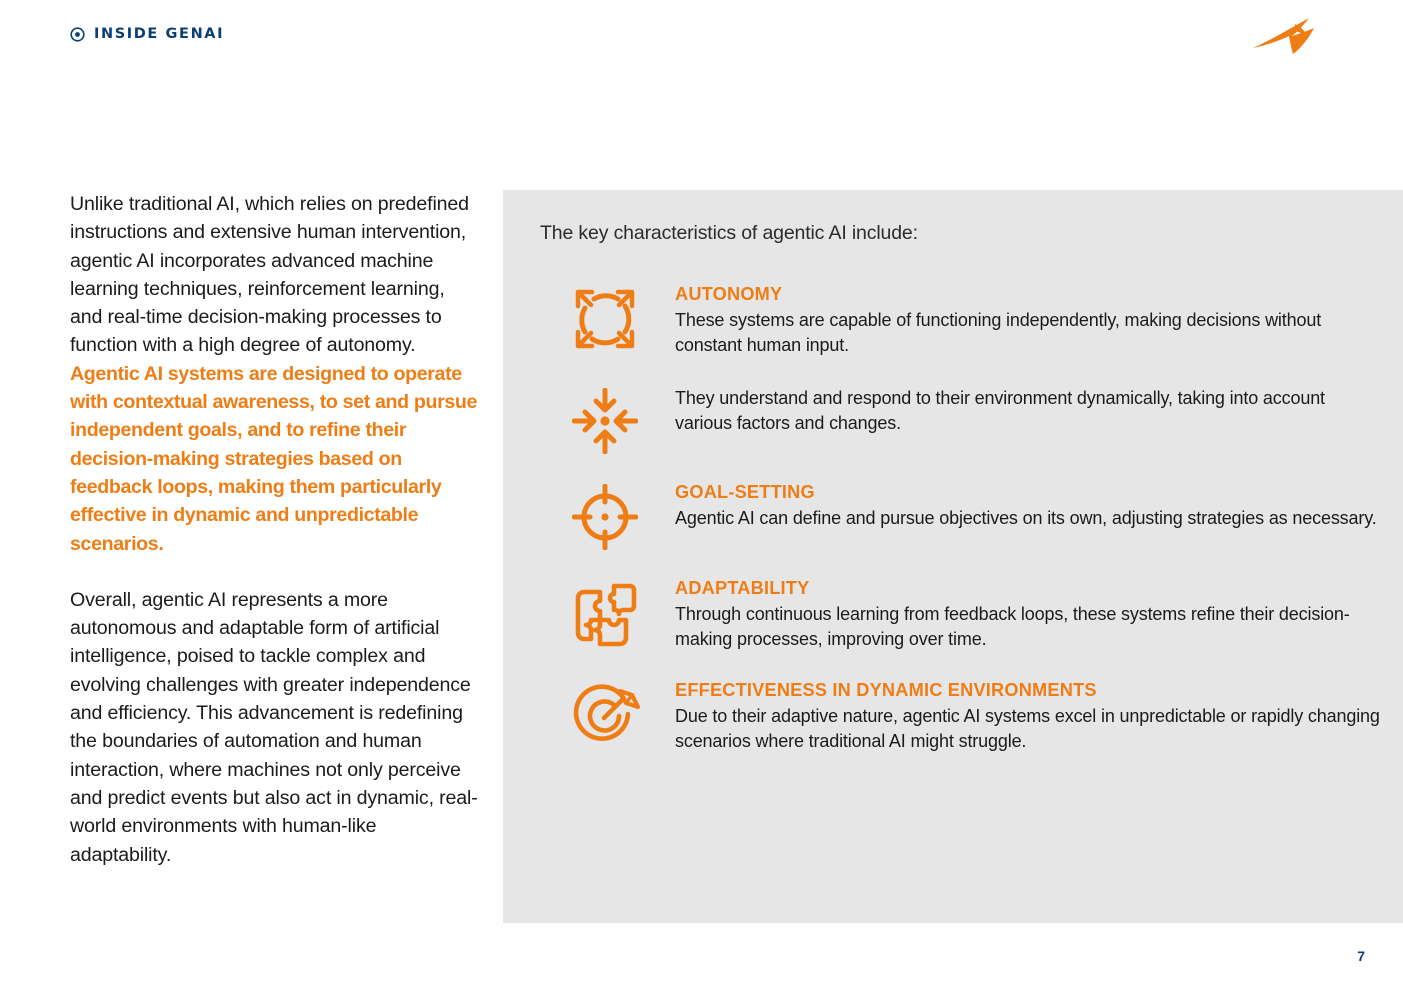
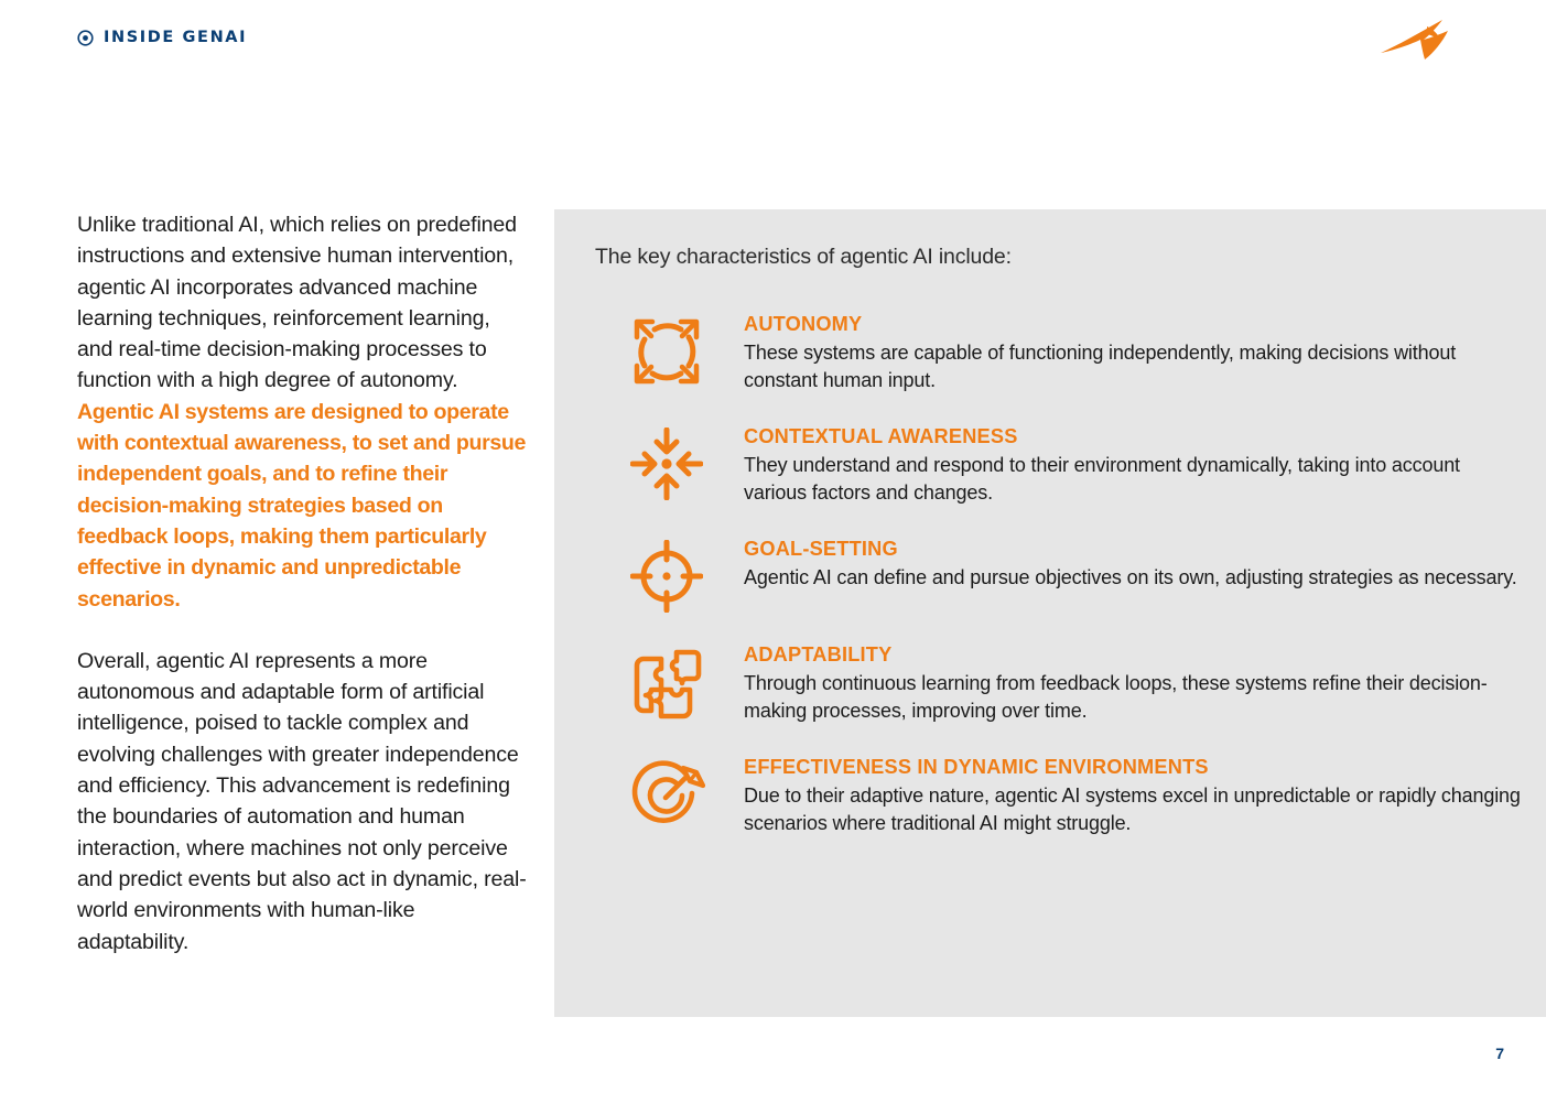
  INSIDE GENAI
  Unlike traditional AI, which relies on predefined instructions and extensive human intervention, agentic AI incorporates advanced machine learning techniques, reinforcement learning, and real-time decision-making processes to function with a high degree of autonomy. Agentic AI systems are designed to operate with contextual awareness, to set and pursue independent goals, and to refine their decision-making strategies based on feedback loops, making them particularly effective in dynamic and unpredictable scenarios.
  Overall, agentic AI represents a more autonomous and adaptable form of artificial intelligence, poised to tackle complex and evolving challenges with greater independence and efficiency. This advancement is redefining the boundaries of automation and human interaction, where machines not only perceive and predict events but also act in dynamic, real-world environments with human-like adaptability.
  The key characteristics of agentic AI include:
  AUTONOMY
  These systems are capable of functioning independently, making decisions without constant human input.
+ CONTEXTUAL AWARENESS
  They understand and respond to their environment dynamically, taking into account various factors and changes.
  GOAL-SETTING
  Agentic AI can define and pursue objectives on its own, adjusting strategies as necessary.
  ADAPTABILITY
  Through continuous learning from feedback loops, these systems refine their decision-making processes, improving over time.
  EFFECTIVENESS IN DYNAMIC ENVIRONMENTS
  Due to their adaptive nature, agentic AI systems excel in unpredictable or rapidly changing scenarios where traditional AI might struggle.
  7
